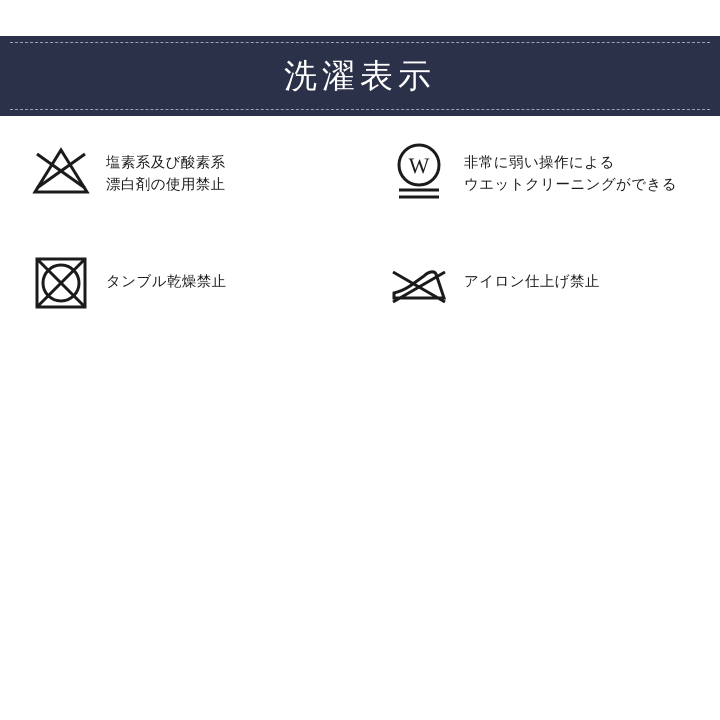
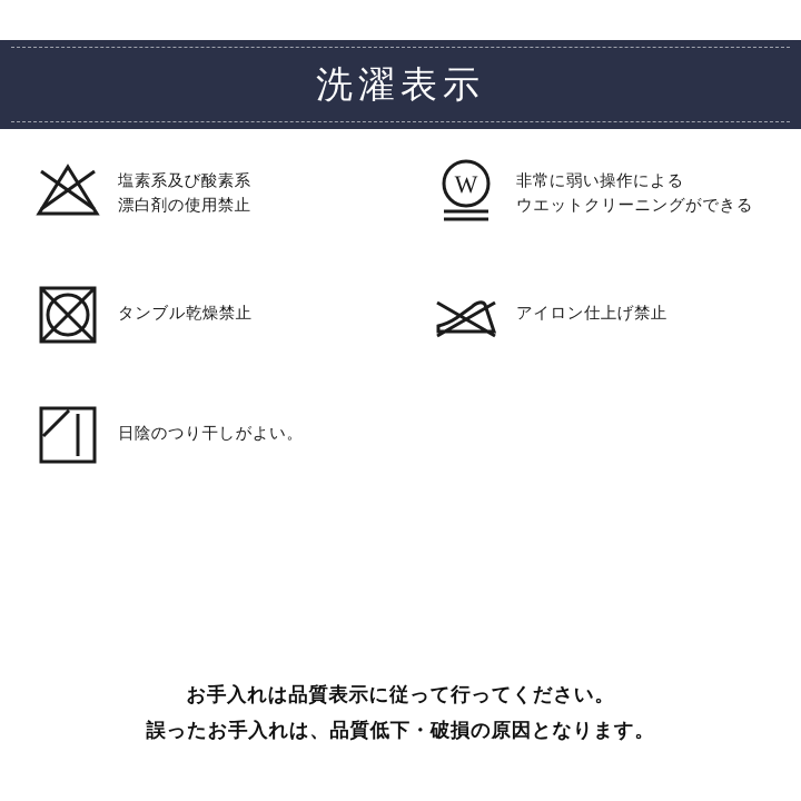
  洗濯表示
  塩素系及び酸素系
  漂白剤の使用禁止
  W
  非常に弱い操作による
  ウエットクリーニングができる
  タンブル乾燥禁止
  アイロン仕上げ禁止
+ 日陰のつり干しがよい。
+ お手入れは品質表示に従って行ってください。
+ 誤ったお手入れは、品質低下・破損の原因となります。
